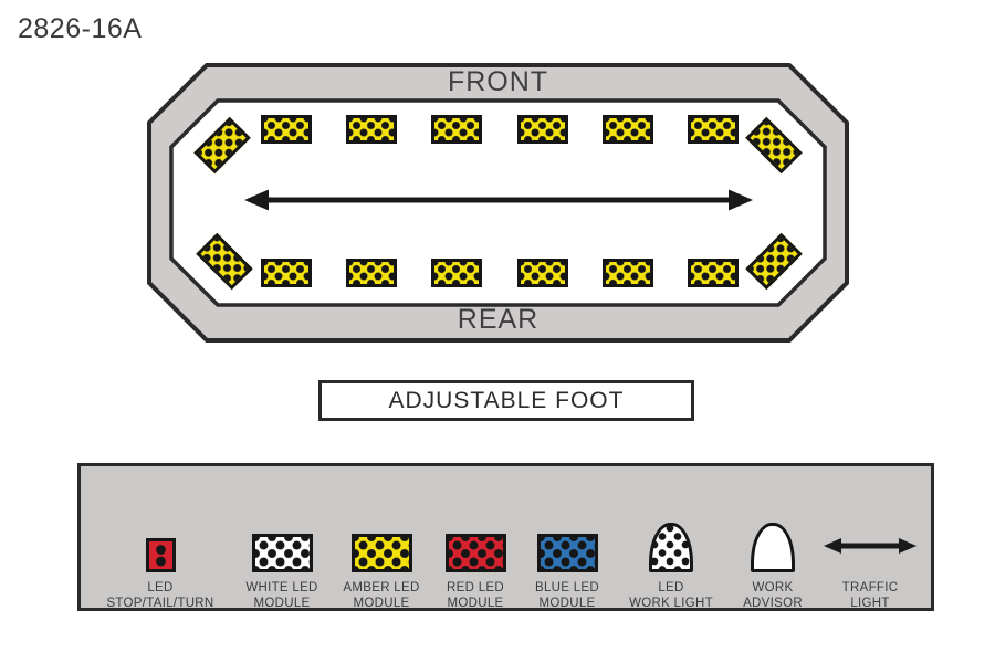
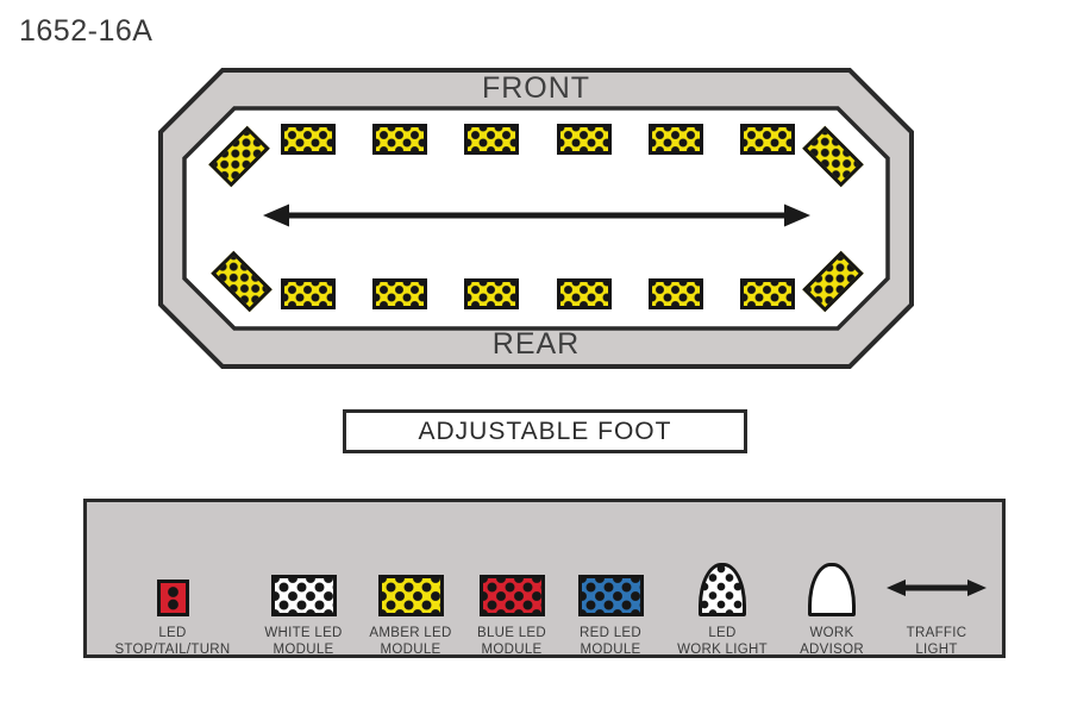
- 2826-16A
+ 1652-16A
  FRONT
  REAR
  ADJUSTABLE FOOT
  LED
  STOP/TAIL/TURN
  WHITE LED
  MODULE
  AMBER LED
  MODULE
- RED LED
+ BLUE LED
  MODULE
- BLUE LED
+ RED LED
  MODULE
  LED
  WORK LIGHT
  WORK
  ADVISOR
  TRAFFIC
  LIGHT
